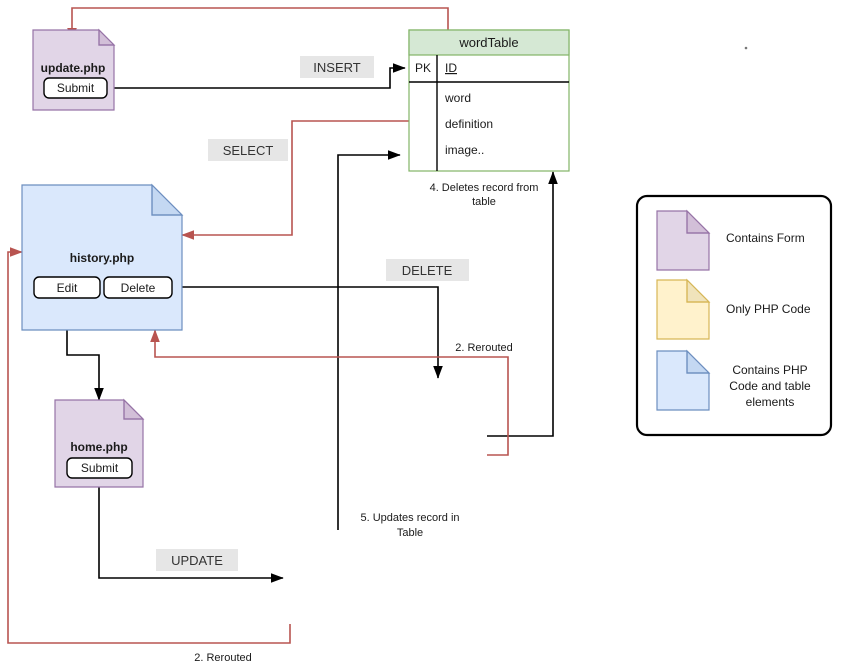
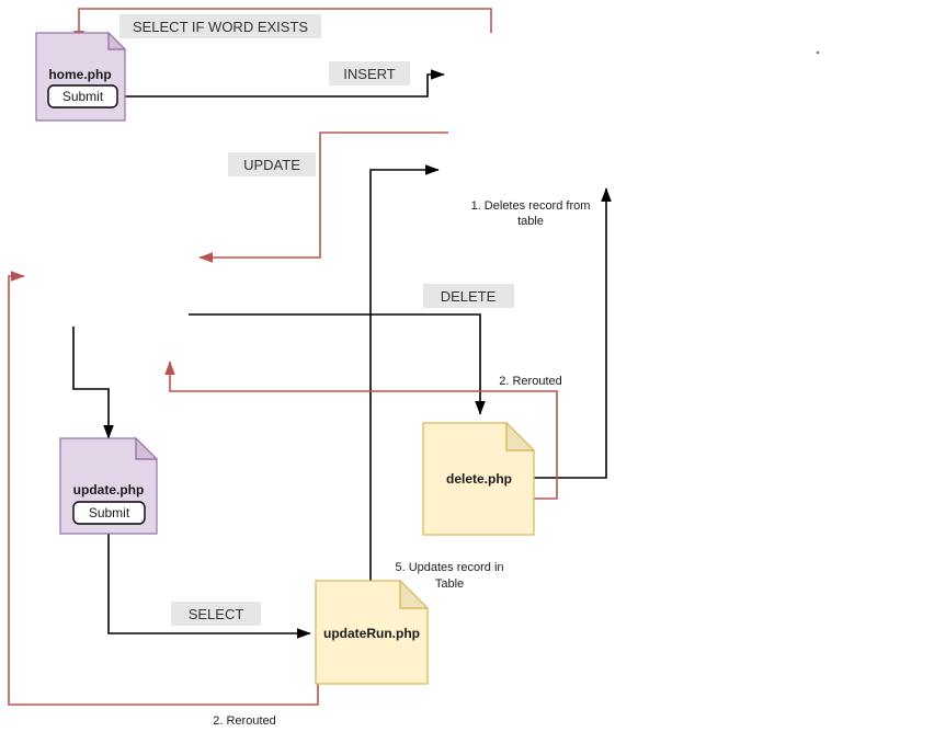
- update.php
+ home.php
  Submit
- wordTable
- PK
- ID
- word
- definition
- image..
- history.php
- Edit
- Delete
- home.php
+ update.php
  Submit
+ delete.php
+ updateRun.php
+ SELECT IF WORD EXISTS
  INSERT
- SELECT
+ UPDATE
  DELETE
- UPDATE
+ SELECT
- 4. Deletes record from
+ 1. Deletes record from
  table
  2. Rerouted
  5. Updates record in
  Table
  2. Rerouted
- Contains Form
- Only PHP Code
- Contains PHP
- Code and table
- elements
